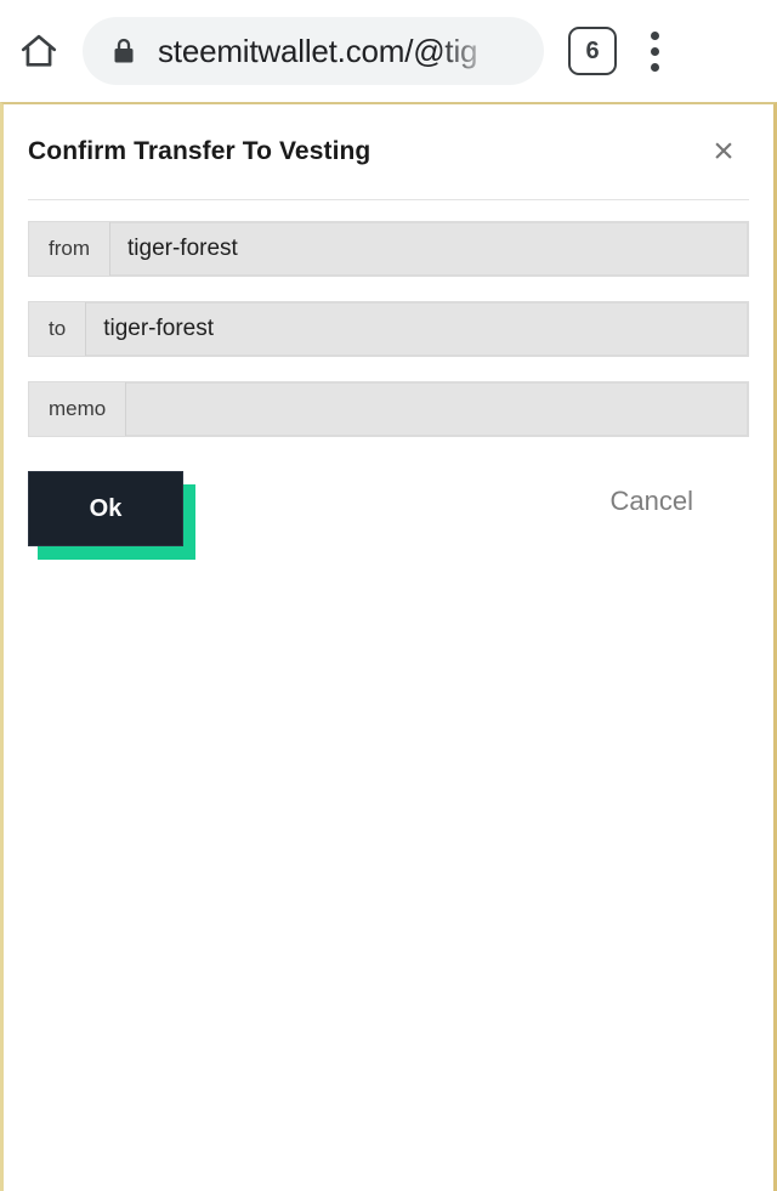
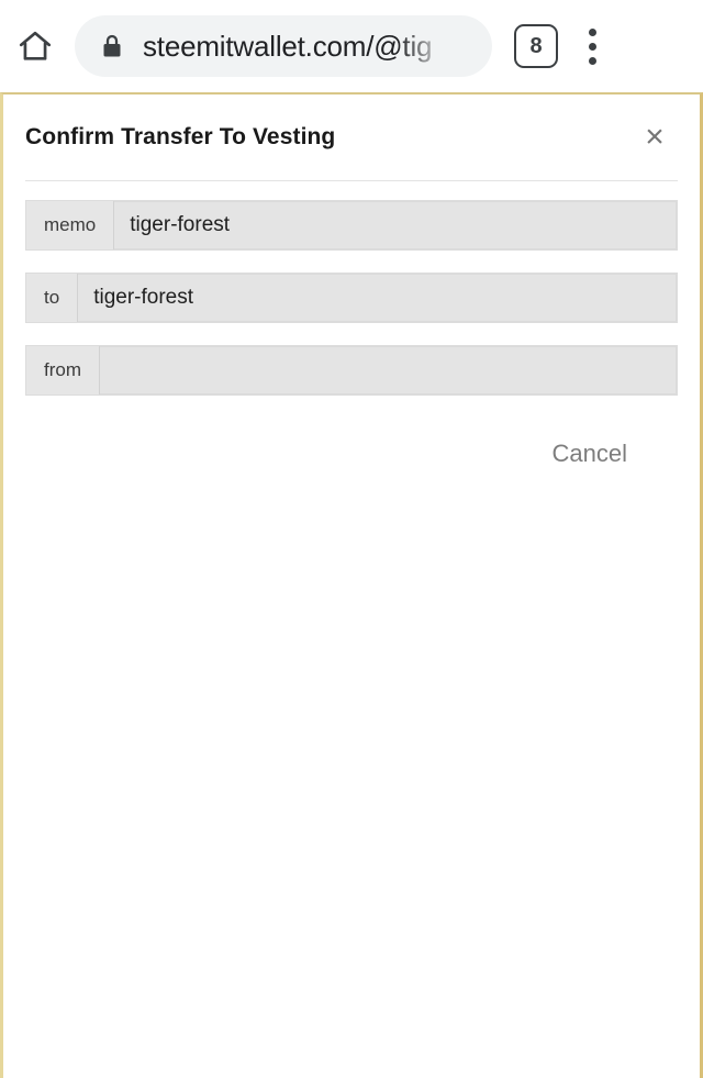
  steemitwallet.com/@tig
- 6
+ 8
  Confirm Transfer To Vesting
  ×
- from
+ memo
  tiger-forest
  to
  tiger-forest
- memo
+ from
- Ok
  Cancel
